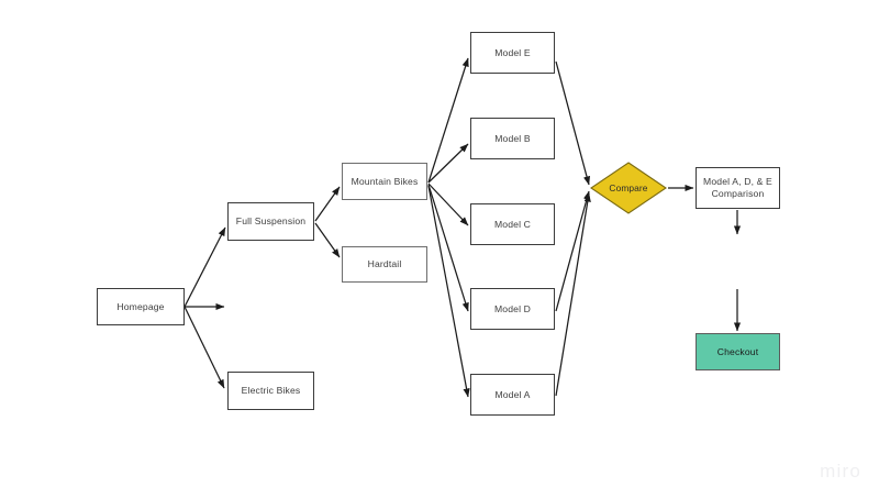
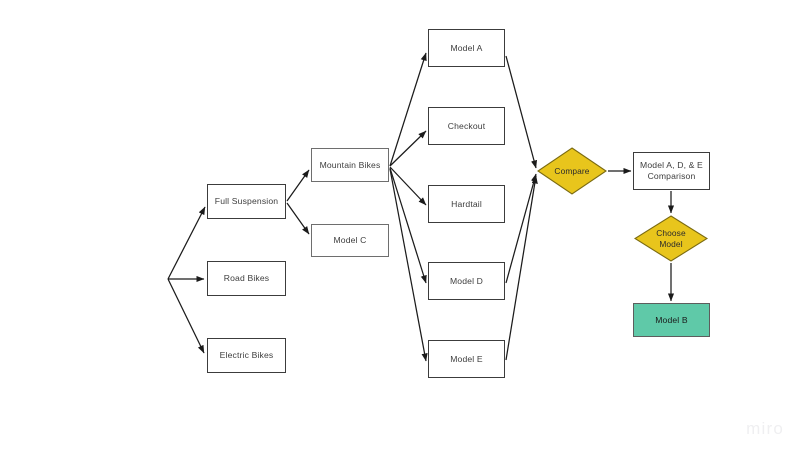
- Homepage
  Full Suspension
+ Road Bikes
  Electric Bikes
  Mountain Bikes
- Hardtail
+ Model C
- Model E
+ Model A
- Model B
+ Checkout
- Model C
+ Hardtail
  Model D
- Model A
+ Model E
  Compare
  Model A, D, & E
  Comparison
+ Choose
+ Model
- Checkout
+ Model B
